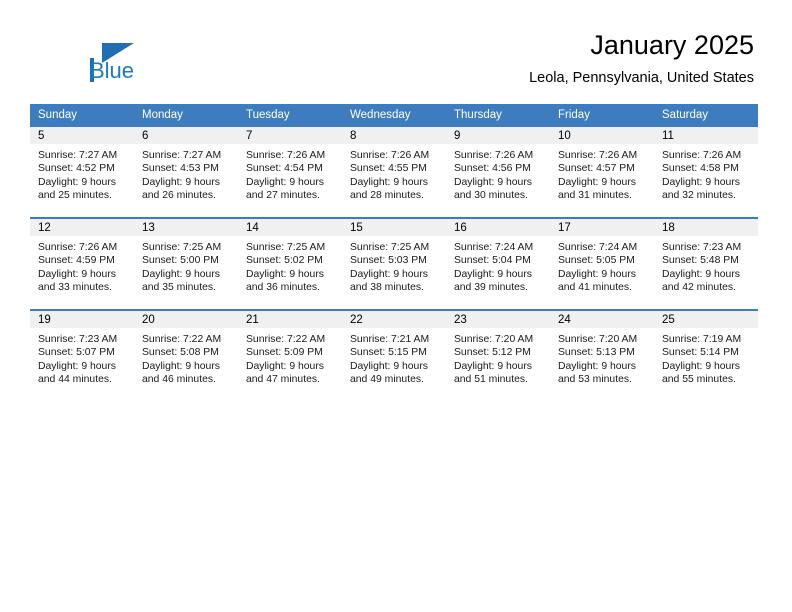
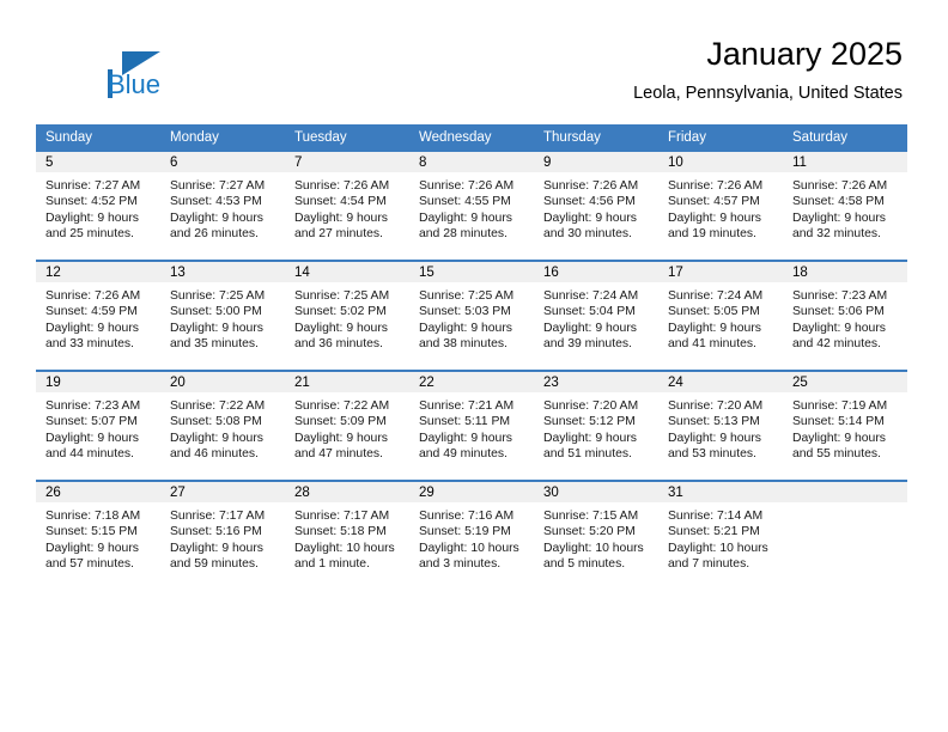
  Blue
  January 2025
  Leola, Pennsylvania, United States
  Sunday	Monday	Tuesday	Wednesday	Thursday	Friday	Saturday
- 5Sunrise: 7:27 AMSunset: 4:52 PMDaylight: 9 hoursand 25 minutes.	6Sunrise: 7:27 AMSunset: 4:53 PMDaylight: 9 hoursand 26 minutes.	7Sunrise: 7:26 AMSunset: 4:54 PMDaylight: 9 hoursand 27 minutes.	8Sunrise: 7:26 AMSunset: 4:55 PMDaylight: 9 hoursand 28 minutes.	9Sunrise: 7:26 AMSunset: 4:56 PMDaylight: 9 hoursand 30 minutes.	10Sunrise: 7:26 AMSunset: 4:57 PMDaylight: 9 hoursand 31 minutes.	11Sunrise: 7:26 AMSunset: 4:58 PMDaylight: 9 hoursand 32 minutes.
+ 5Sunrise: 7:27 AMSunset: 4:52 PMDaylight: 9 hoursand 25 minutes.	6Sunrise: 7:27 AMSunset: 4:53 PMDaylight: 9 hoursand 26 minutes.	7Sunrise: 7:26 AMSunset: 4:54 PMDaylight: 9 hoursand 27 minutes.	8Sunrise: 7:26 AMSunset: 4:55 PMDaylight: 9 hoursand 28 minutes.	9Sunrise: 7:26 AMSunset: 4:56 PMDaylight: 9 hoursand 30 minutes.	10Sunrise: 7:26 AMSunset: 4:57 PMDaylight: 9 hoursand 19 minutes.	11Sunrise: 7:26 AMSunset: 4:58 PMDaylight: 9 hoursand 32 minutes.
- 12Sunrise: 7:26 AMSunset: 4:59 PMDaylight: 9 hoursand 33 minutes.	13Sunrise: 7:25 AMSunset: 5:00 PMDaylight: 9 hoursand 35 minutes.	14Sunrise: 7:25 AMSunset: 5:02 PMDaylight: 9 hoursand 36 minutes.	15Sunrise: 7:25 AMSunset: 5:03 PMDaylight: 9 hoursand 38 minutes.	16Sunrise: 7:24 AMSunset: 5:04 PMDaylight: 9 hoursand 39 minutes.	17Sunrise: 7:24 AMSunset: 5:05 PMDaylight: 9 hoursand 41 minutes.	18Sunrise: 7:23 AMSunset: 5:48 PMDaylight: 9 hoursand 42 minutes.
+ 12Sunrise: 7:26 AMSunset: 4:59 PMDaylight: 9 hoursand 33 minutes.	13Sunrise: 7:25 AMSunset: 5:00 PMDaylight: 9 hoursand 35 minutes.	14Sunrise: 7:25 AMSunset: 5:02 PMDaylight: 9 hoursand 36 minutes.	15Sunrise: 7:25 AMSunset: 5:03 PMDaylight: 9 hoursand 38 minutes.	16Sunrise: 7:24 AMSunset: 5:04 PMDaylight: 9 hoursand 39 minutes.	17Sunrise: 7:24 AMSunset: 5:05 PMDaylight: 9 hoursand 41 minutes.	18Sunrise: 7:23 AMSunset: 5:06 PMDaylight: 9 hoursand 42 minutes.
- 19Sunrise: 7:23 AMSunset: 5:07 PMDaylight: 9 hoursand 44 minutes.	20Sunrise: 7:22 AMSunset: 5:08 PMDaylight: 9 hoursand 46 minutes.	21Sunrise: 7:22 AMSunset: 5:09 PMDaylight: 9 hoursand 47 minutes.	22Sunrise: 7:21 AMSunset: 5:15 PMDaylight: 9 hoursand 49 minutes.	23Sunrise: 7:20 AMSunset: 5:12 PMDaylight: 9 hoursand 51 minutes.	24Sunrise: 7:20 AMSunset: 5:13 PMDaylight: 9 hoursand 53 minutes.	25Sunrise: 7:19 AMSunset: 5:14 PMDaylight: 9 hoursand 55 minutes.
+ 19Sunrise: 7:23 AMSunset: 5:07 PMDaylight: 9 hoursand 44 minutes.	20Sunrise: 7:22 AMSunset: 5:08 PMDaylight: 9 hoursand 46 minutes.	21Sunrise: 7:22 AMSunset: 5:09 PMDaylight: 9 hoursand 47 minutes.	22Sunrise: 7:21 AMSunset: 5:11 PMDaylight: 9 hoursand 49 minutes.	23Sunrise: 7:20 AMSunset: 5:12 PMDaylight: 9 hoursand 51 minutes.	24Sunrise: 7:20 AMSunset: 5:13 PMDaylight: 9 hoursand 53 minutes.	25Sunrise: 7:19 AMSunset: 5:14 PMDaylight: 9 hoursand 55 minutes.
+ 26Sunrise: 7:18 AMSunset: 5:15 PMDaylight: 9 hoursand 57 minutes.	27Sunrise: 7:17 AMSunset: 5:16 PMDaylight: 9 hoursand 59 minutes.	28Sunrise: 7:17 AMSunset: 5:18 PMDaylight: 10 hoursand 1 minute.	29Sunrise: 7:16 AMSunset: 5:19 PMDaylight: 10 hoursand 3 minutes.	30Sunrise: 7:15 AMSunset: 5:20 PMDaylight: 10 hoursand 5 minutes.	31Sunrise: 7:14 AMSunset: 5:21 PMDaylight: 10 hoursand 7 minutes.
